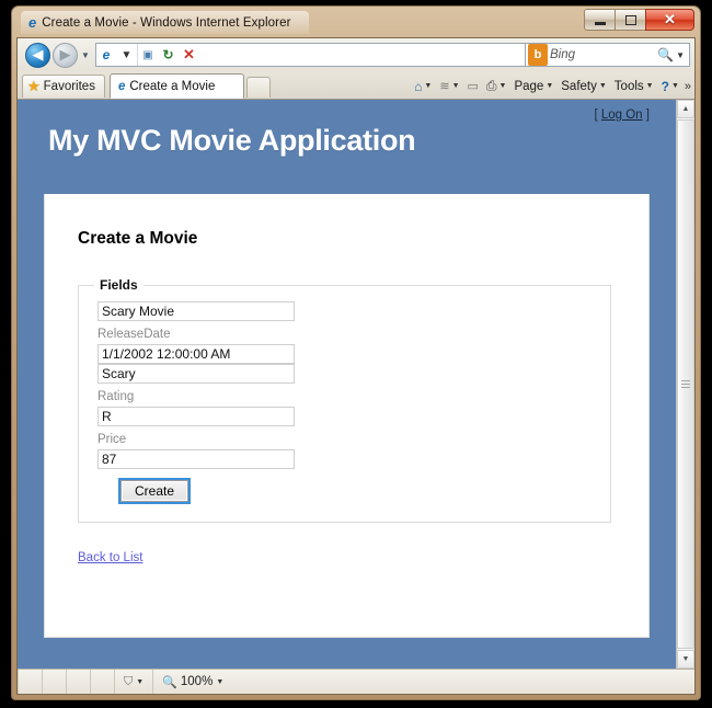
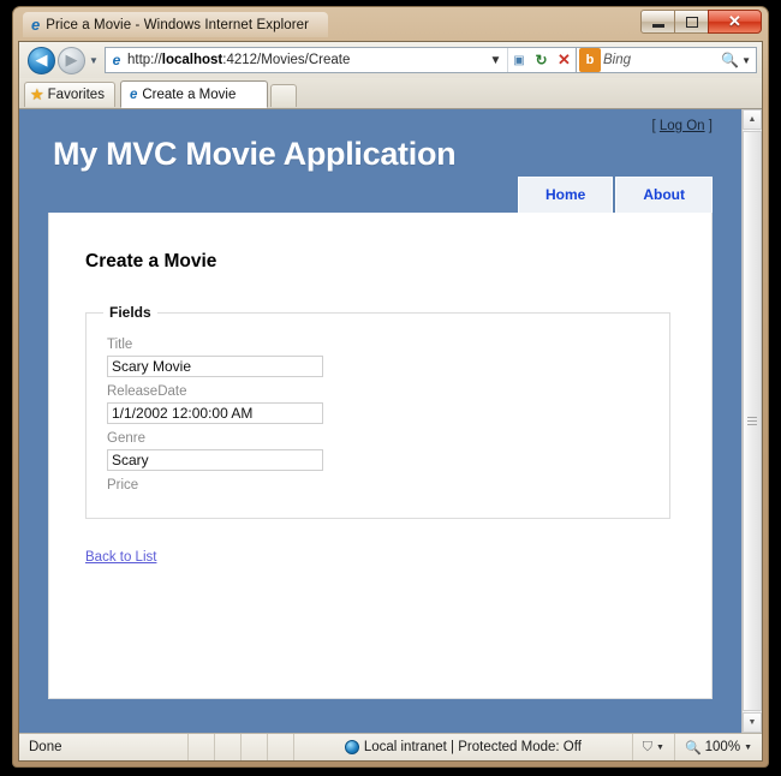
  e
- Create a Movie - Windows Internet Explorer
+ Price a Movie - Windows Internet Explorer
  ✕
  ◀
  ▶
  ▼
  e
+ http://localhost:4212/Movies/Create
  ▼
  ▣
  ↻
  ✕
  b
  Bing
  🔍
  ▼
  ★
  Favorites
  e
  Create a Movie
- ⌂
- ≋
- ▭
- ⎙
- Page
- Safety
- Tools
- ?
- »
  [ Log On ]
  My MVC Movie Application
+ Home
+ About
  Create a Movie
  Fields
+ Title
  Scary Movie
  ReleaseDate
  1/1/2002 12:00:00 AM
+ Genre
  Scary
- Rating
- R
  Price
- 87
- Create
  Back to List
+ Done
+ Local intranet | Protected Mode: Off
  ⛉
  🔍
  100%
